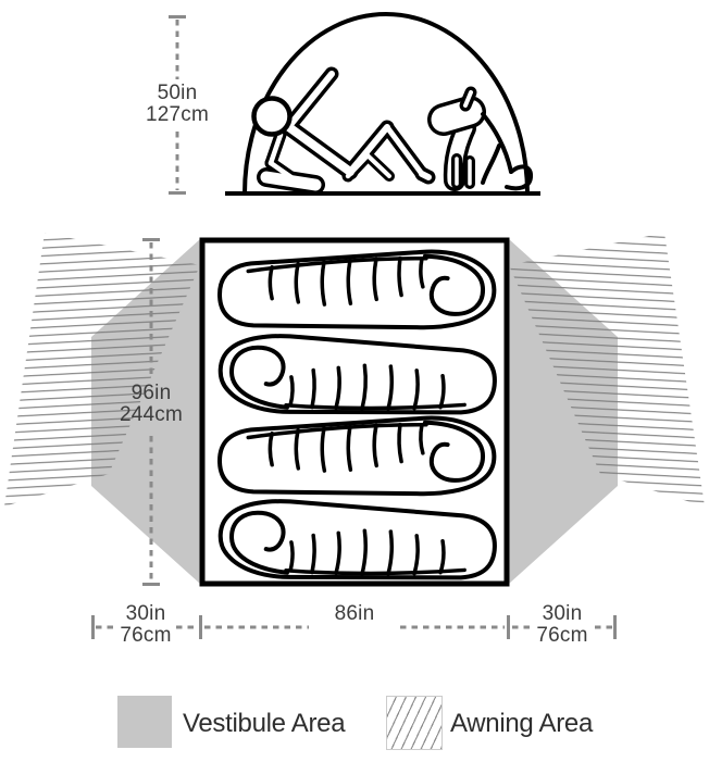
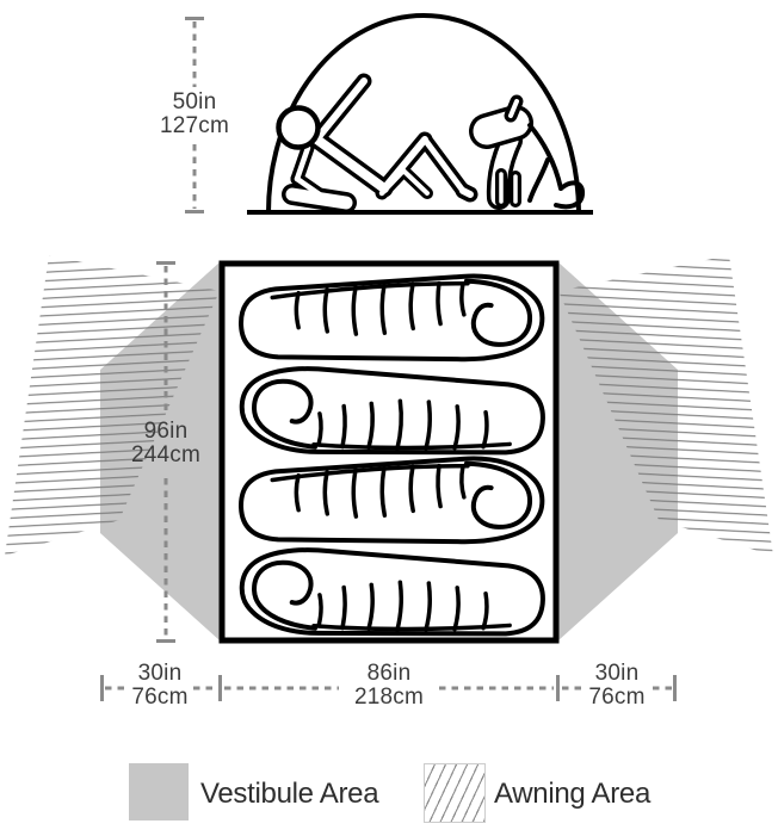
  50in
  127cm
  96in
  244cm
  30in
  76cm
  86in
+ 218cm
  30in
  76cm
  Vestibule Area
  Awning Area
